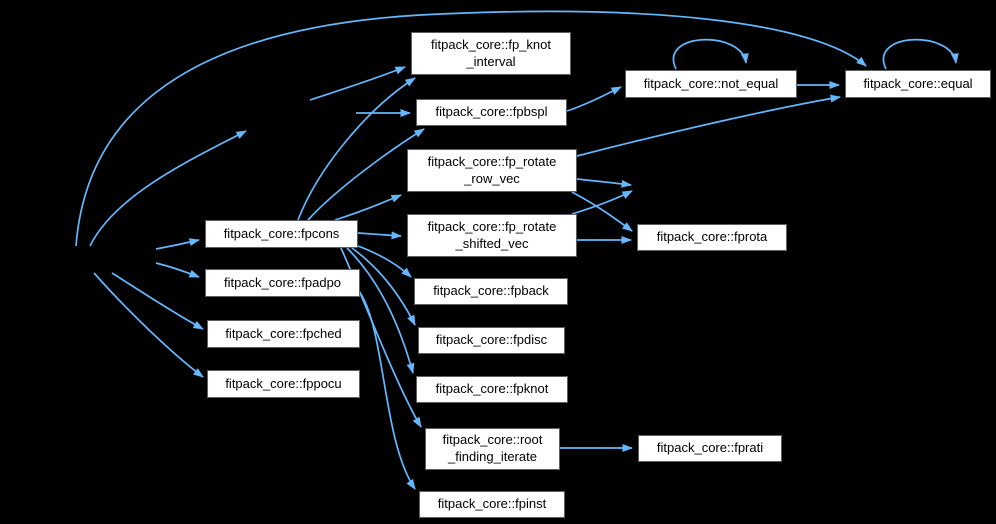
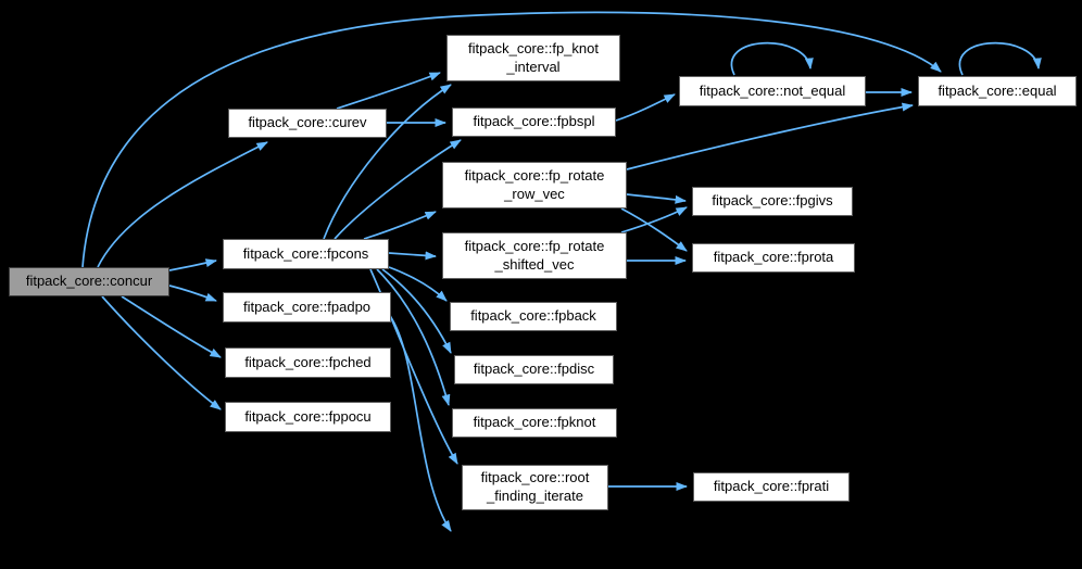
+ fitpack_core::concur
+ fitpack_core::curev
  fitpack_core::fp_knot
  _interval
  fitpack_core::fpbspl
  fitpack_core::not_equal
  fitpack_core::equal
  fitpack_core::fp_rotate
  _row_vec
+ fitpack_core::fpgivs
  fitpack_core::fpcons
  fitpack_core::fp_rotate
  _shifted_vec
  fitpack_core::fprota
  fitpack_core::fpadpo
  fitpack_core::fpback
  fitpack_core::fpched
  fitpack_core::fpdisc
  fitpack_core::fppocu
  fitpack_core::fpknot
  fitpack_core::root
  _finding_iterate
  fitpack_core::fprati
- fitpack_core::fpinst
